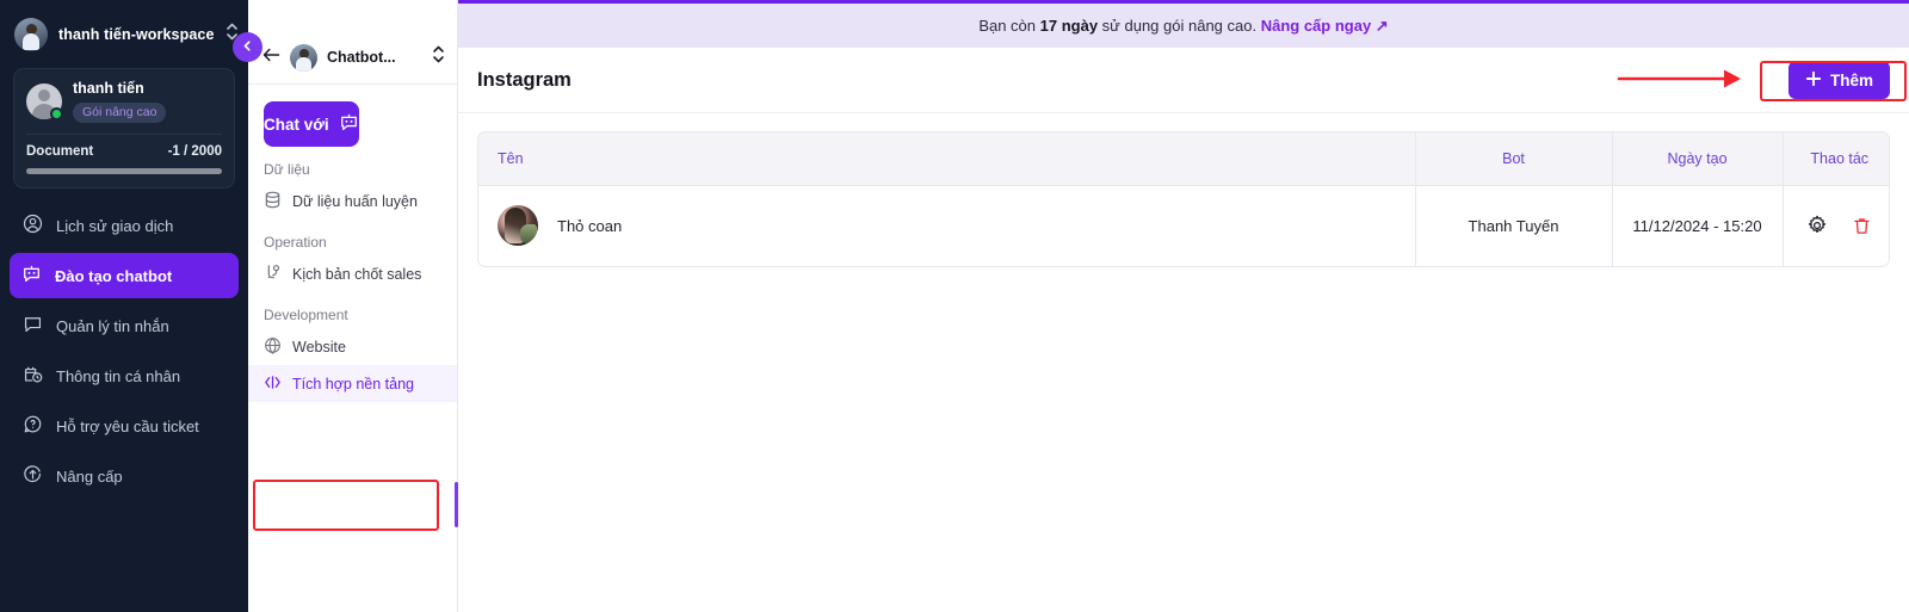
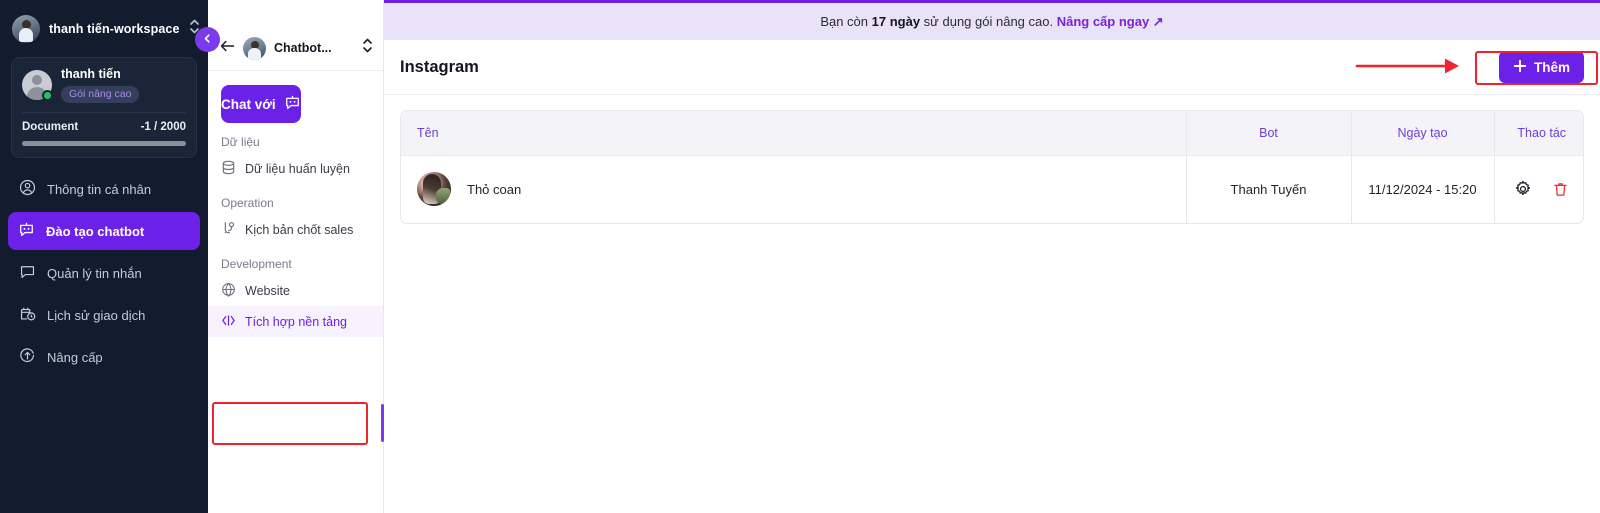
  thanh tiến-workspace
  thanh tiến
  Gói nâng cao
  Document
  -1 / 2000
- Lịch sử giao dịch
+ Thông tin cá nhân
  Đào tạo chatbot
  Quản lý tin nhắn
- Thông tin cá nhân
+ Lịch sử giao dịch
- Hỗ trợ yêu cầu ticket
  Nâng cấp
  Chatbot...
  Chat với
  Dữ liệu
  Dữ liệu huấn luyện
  Operation
  Kịch bản chốt sales
  Development
  Website
  Tích hợp nền tảng
  Bạn còn 17 ngày sử dụng gói nâng cao. Nâng cấp ngay ↗
  Instagram
  Thêm
  Tên	Bot	Ngày tạo	Thao tác
  Thỏ coan	Thanh Tuyến	11/12/2024 - 15:20
